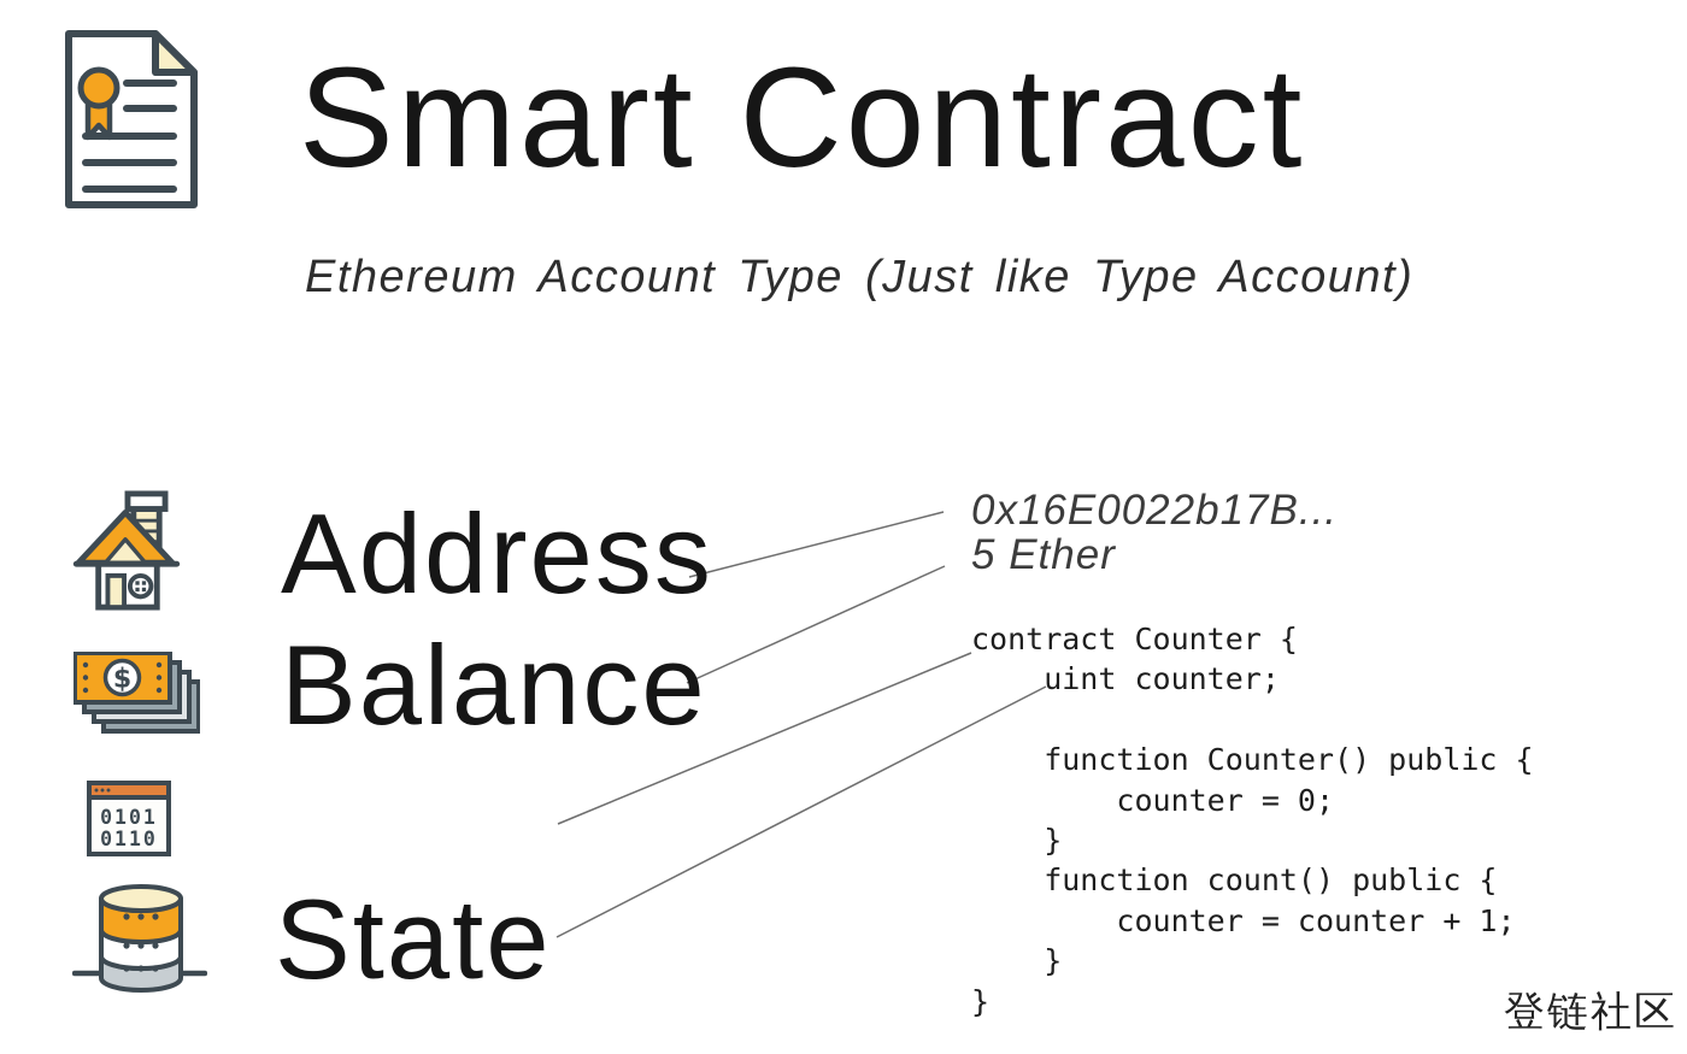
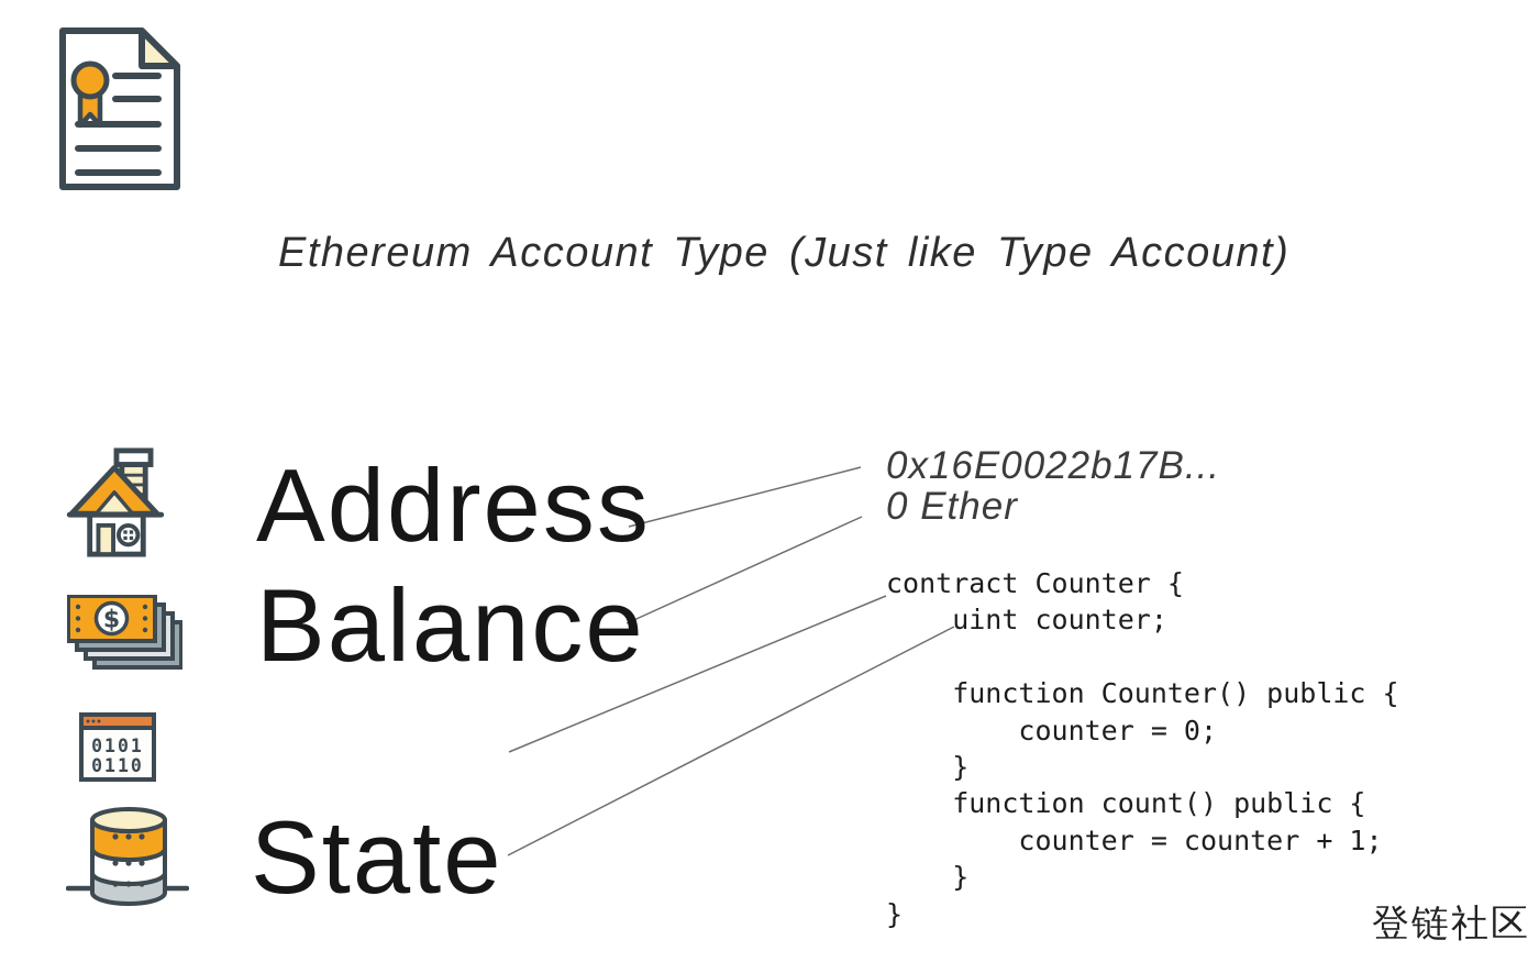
- Smart Contract
  Ethereum Account Type (Just like Type Account)
  $
  0101
  0110
  Address
  Balance
  State
  0x16E0022b17B...
- 5 Ether
+ 0 Ether
  contract Counter {
  uint counter;
  function Counter() public {
  counter = 0;
  }
  function count() public {
  counter = counter + 1;
  }
  }
  登链社区
